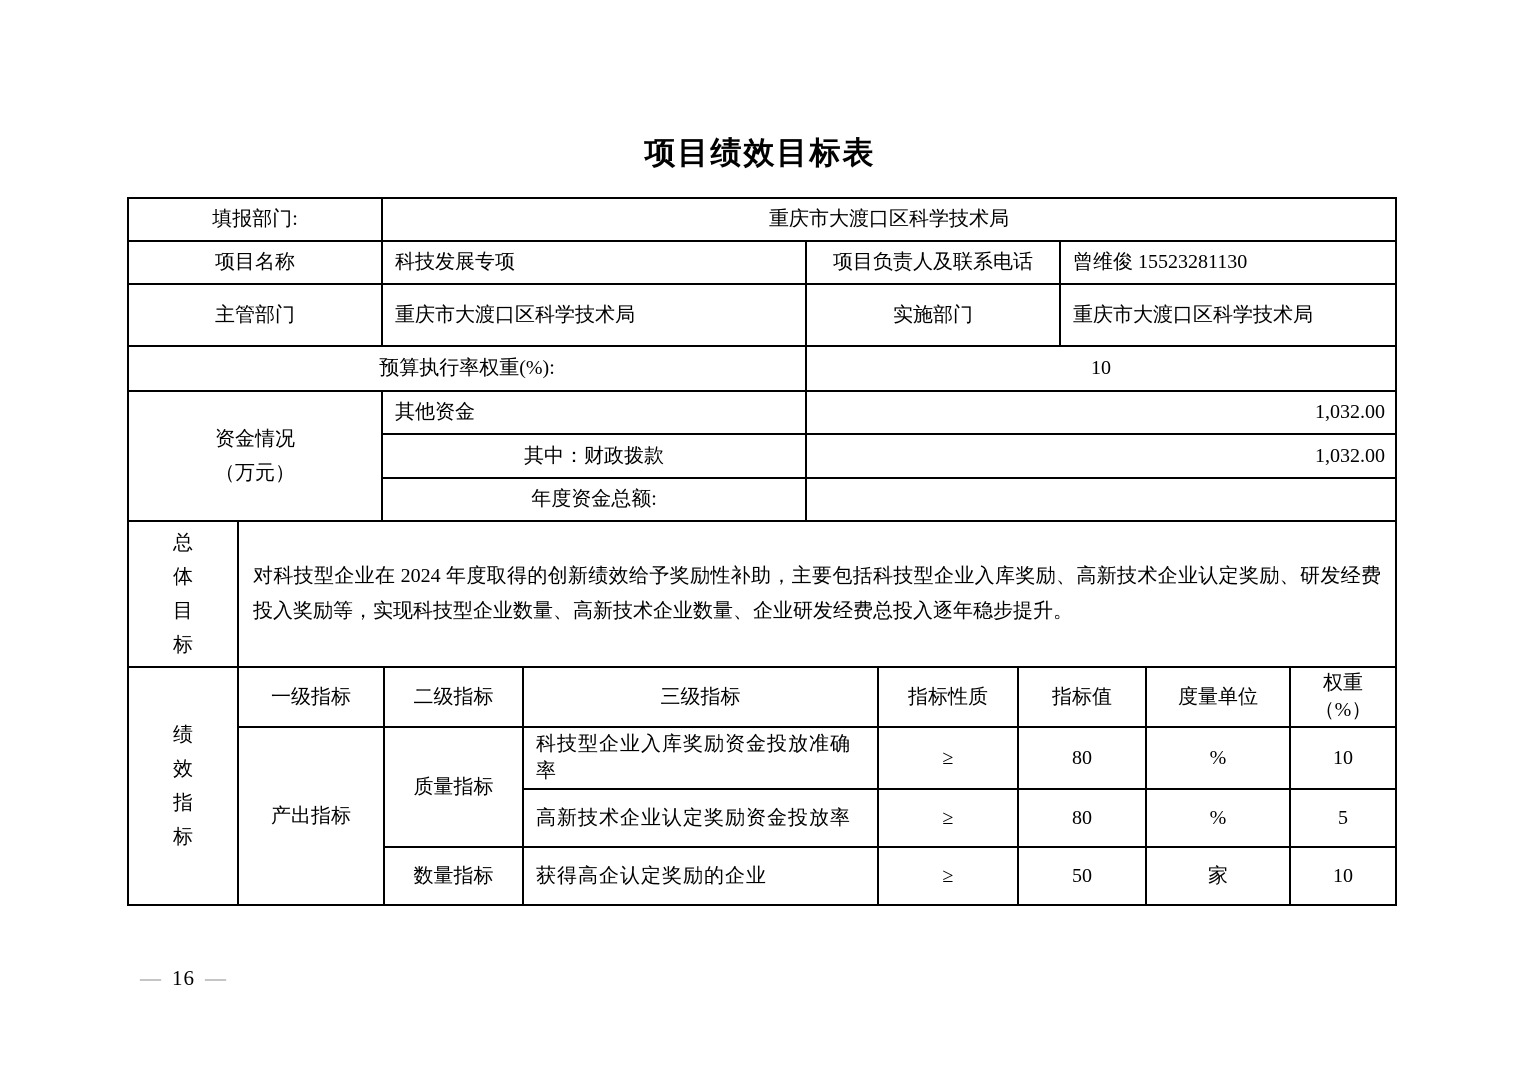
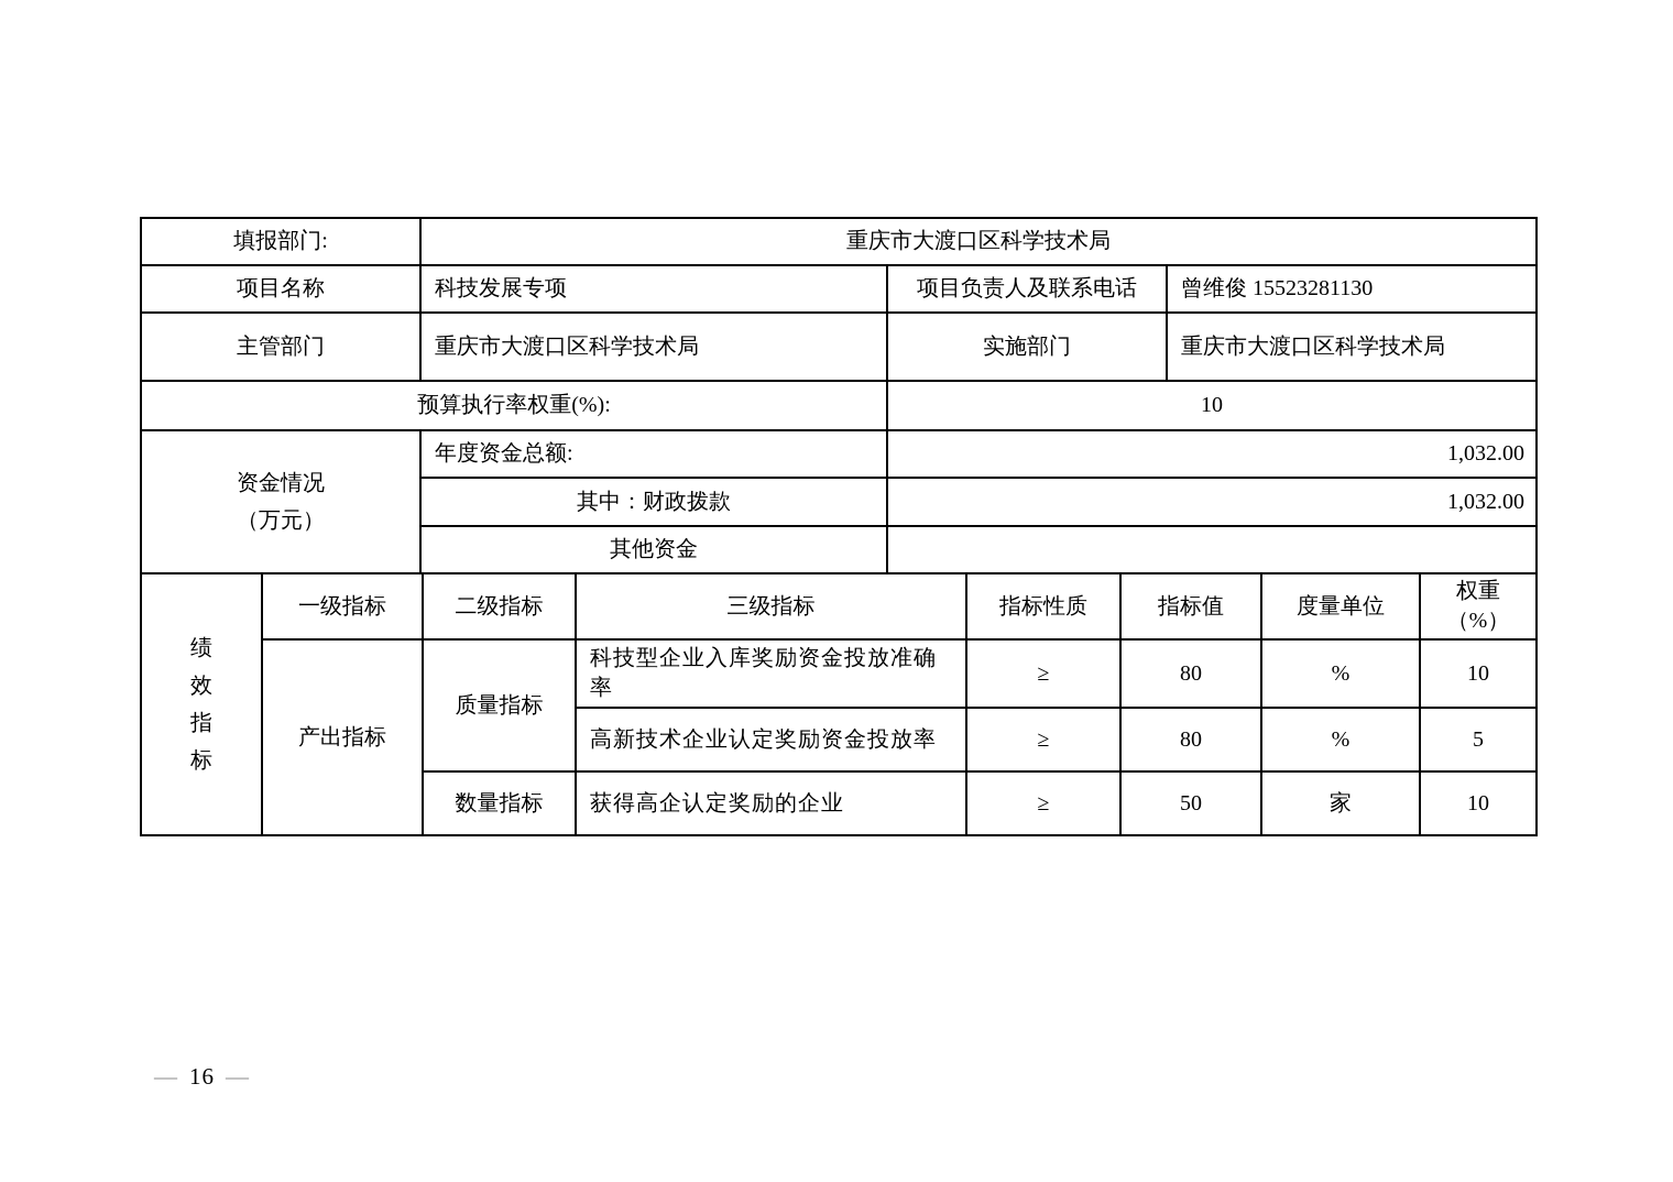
- 项目绩效目标表
  填报部门:	重庆市大渡口区科学技术局
  项目名称	科技发展专项	项目负责人及联系电话	曾维俊 15523281130
  主管部门	重庆市大渡口区科学技术局	实施部门	重庆市大渡口区科学技术局
  预算执行率权重(%):	10
- 资金情况 （万元）	其他资金	1,032.00
+ 资金情况 （万元）	年度资金总额:	1,032.00
  其中：财政拨款	1,032.00
- 年度资金总额:
+ 其他资金
- 总 体 目 标	对科技型企业在 2024 年度取得的创新绩效给予奖励性补助，主要包括科技型企业入库奖励、高新技术企业认定奖励、研发经费投入奖励等，实现科技型企业数量、高新技术企业数量、企业研发经费总投入逐年稳步提升。
  绩 效 指 标	一级指标	二级指标	三级指标	指标性质	指标值	度量单位	权重（%）
  产出指标	质量指标	科技型企业入库奖励资金投放准确率	≥	80	%	10
  高新技术企业认定奖励资金投放率	≥	80	%	5
  数量指标	获得高企认定奖励的企业	≥	50	家	10
  — 16 —
